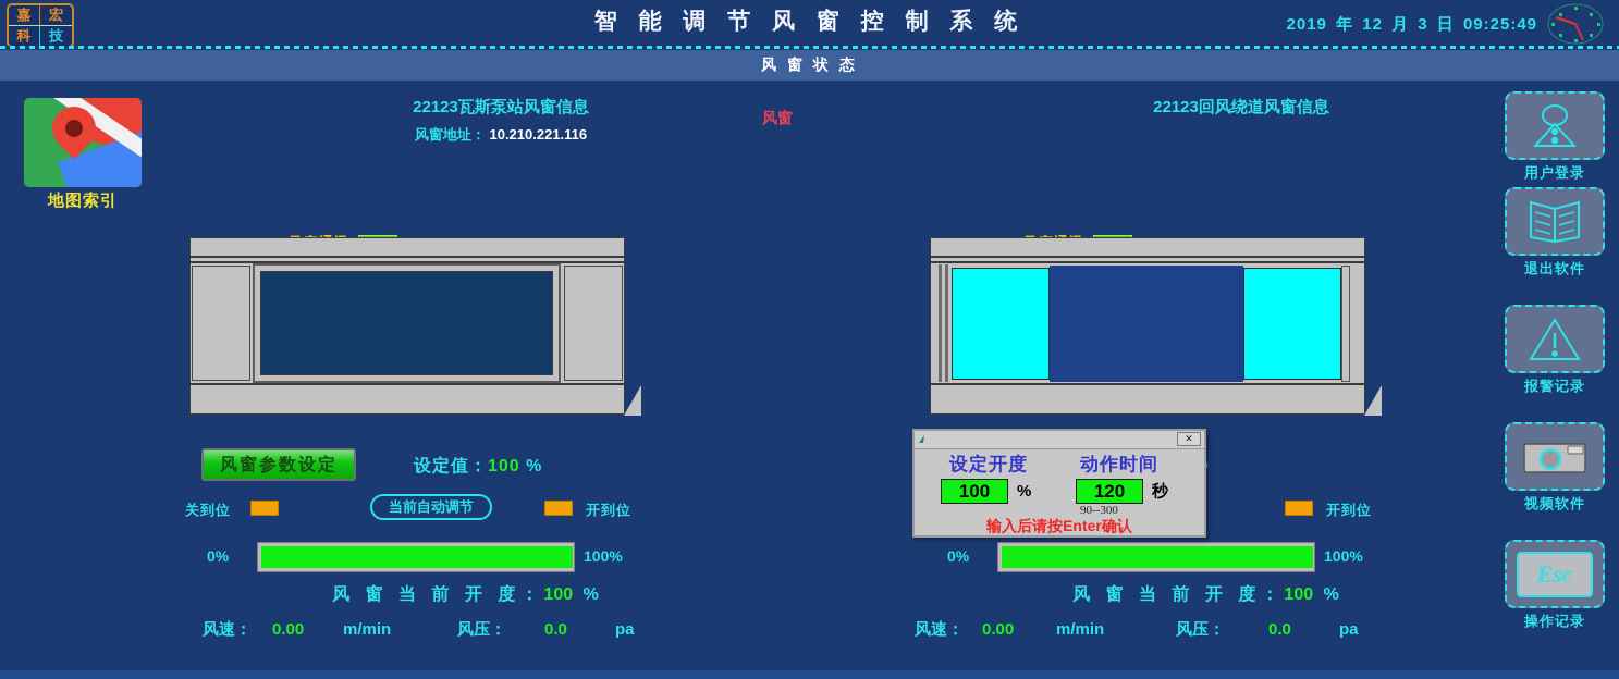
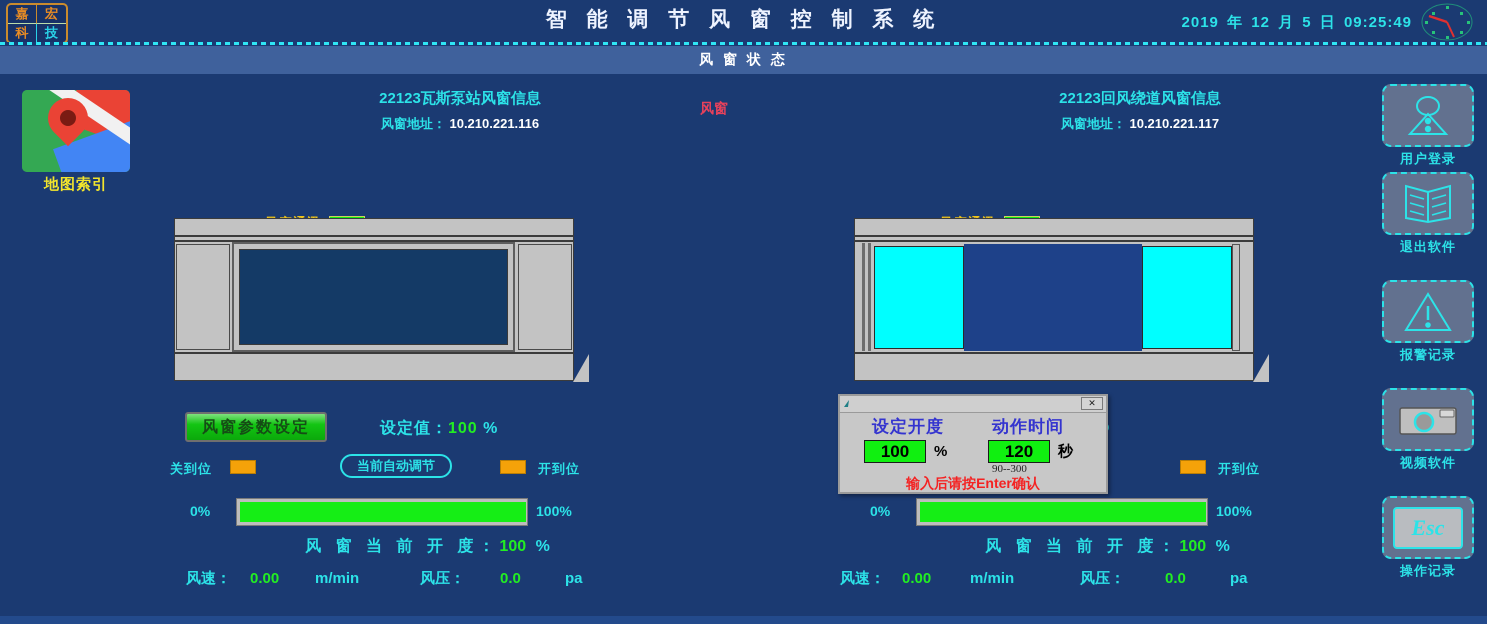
  嘉
  宏
  科
  技
  智 能 调 节 风 窗 控 制 系 统
- 2019 年 12 月 3 日 09:25:49
+ 2019 年 12 月 5 日 09:25:49
  风 窗 状 态
  地图索引
  风窗
  22123瓦斯泵站风窗信息
  风窗地址： 10.210.221.116
  风窗参数设定
  设定值：100 %
  关到位
  当前自动调节
  开到位
  0%
  100%
  风 窗 当 前 开 度：100 %
  风速：
  0.00
  m/min
  风压：
  0.0
  pa
  22123回风绕道风窗信息
+ 风窗地址： 10.210.221.117
  开到位
  0%
  100%
  风 窗 当 前 开 度：100 %
  风速：
  0.00
  m/min
  风压：
  0.0
  pa
  ✕
  设定开度
  动作时间
  100
  %
  120
  秒
  90--300
  输入后请按Enter确认
  用户登录
  退出软件
  报警记录
  视频软件
  Esc
  操作记录
